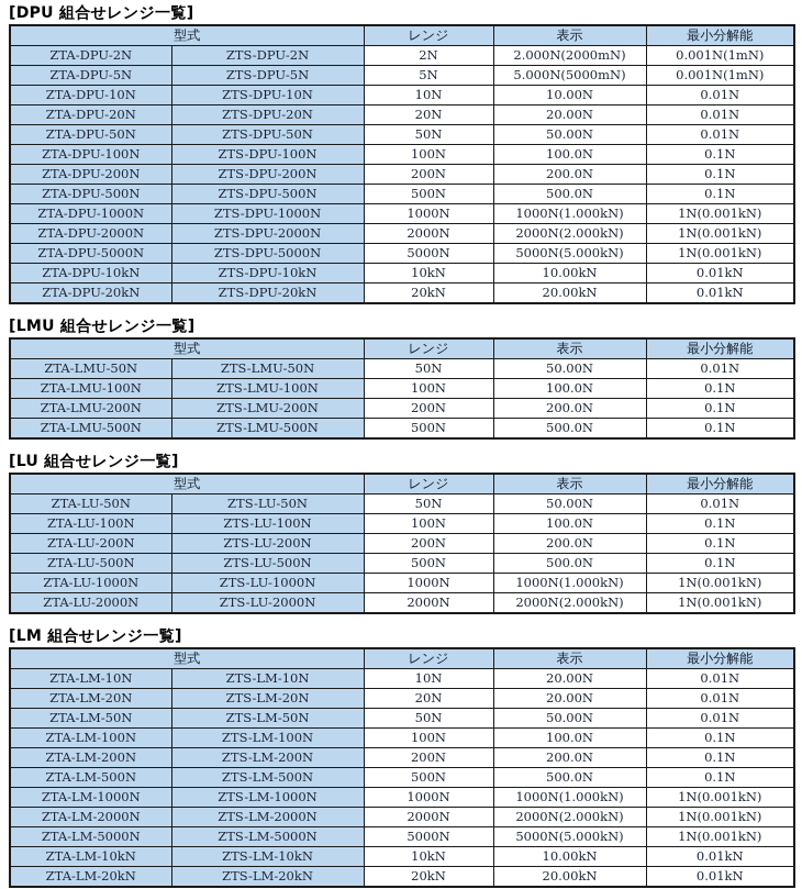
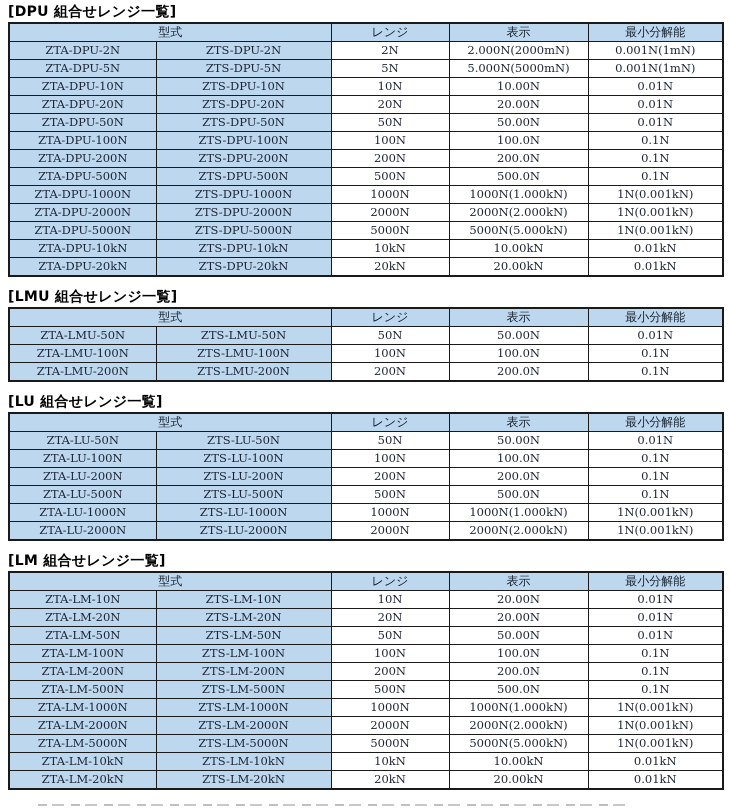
  [DPU 組合せレンジ一覧]
  型式	レンジ	表示	最小分解能
  ZTA-DPU-2N	ZTS-DPU-2N	2N	2.000N(2000mN)	0.001N(1mN)
  ZTA-DPU-5N	ZTS-DPU-5N	5N	5.000N(5000mN)	0.001N(1mN)
  ZTA-DPU-10N	ZTS-DPU-10N	10N	10.00N	0.01N
  ZTA-DPU-20N	ZTS-DPU-20N	20N	20.00N	0.01N
  ZTA-DPU-50N	ZTS-DPU-50N	50N	50.00N	0.01N
  ZTA-DPU-100N	ZTS-DPU-100N	100N	100.0N	0.1N
  ZTA-DPU-200N	ZTS-DPU-200N	200N	200.0N	0.1N
  ZTA-DPU-500N	ZTS-DPU-500N	500N	500.0N	0.1N
  ZTA-DPU-1000N	ZTS-DPU-1000N	1000N	1000N(1.000kN)	1N(0.001kN)
  ZTA-DPU-2000N	ZTS-DPU-2000N	2000N	2000N(2.000kN)	1N(0.001kN)
  ZTA-DPU-5000N	ZTS-DPU-5000N	5000N	5000N(5.000kN)	1N(0.001kN)
  ZTA-DPU-10kN	ZTS-DPU-10kN	10kN	10.00kN	0.01kN
  ZTA-DPU-20kN	ZTS-DPU-20kN	20kN	20.00kN	0.01kN
  [LMU 組合せレンジ一覧]
  型式	レンジ	表示	最小分解能
  ZTA-LMU-50N	ZTS-LMU-50N	50N	50.00N	0.01N
  ZTA-LMU-100N	ZTS-LMU-100N	100N	100.0N	0.1N
  ZTA-LMU-200N	ZTS-LMU-200N	200N	200.0N	0.1N
- ZTA-LMU-500N	ZTS-LMU-500N	500N	500.0N	0.1N
  [LU 組合せレンジ一覧]
  型式	レンジ	表示	最小分解能
  ZTA-LU-50N	ZTS-LU-50N	50N	50.00N	0.01N
  ZTA-LU-100N	ZTS-LU-100N	100N	100.0N	0.1N
  ZTA-LU-200N	ZTS-LU-200N	200N	200.0N	0.1N
  ZTA-LU-500N	ZTS-LU-500N	500N	500.0N	0.1N
  ZTA-LU-1000N	ZTS-LU-1000N	1000N	1000N(1.000kN)	1N(0.001kN)
  ZTA-LU-2000N	ZTS-LU-2000N	2000N	2000N(2.000kN)	1N(0.001kN)
  [LM 組合せレンジ一覧]
  型式	レンジ	表示	最小分解能
  ZTA-LM-10N	ZTS-LM-10N	10N	20.00N	0.01N
  ZTA-LM-20N	ZTS-LM-20N	20N	20.00N	0.01N
  ZTA-LM-50N	ZTS-LM-50N	50N	50.00N	0.01N
  ZTA-LM-100N	ZTS-LM-100N	100N	100.0N	0.1N
  ZTA-LM-200N	ZTS-LM-200N	200N	200.0N	0.1N
  ZTA-LM-500N	ZTS-LM-500N	500N	500.0N	0.1N
  ZTA-LM-1000N	ZTS-LM-1000N	1000N	1000N(1.000kN)	1N(0.001kN)
  ZTA-LM-2000N	ZTS-LM-2000N	2000N	2000N(2.000kN)	1N(0.001kN)
  ZTA-LM-5000N	ZTS-LM-5000N	5000N	5000N(5.000kN)	1N(0.001kN)
  ZTA-LM-10kN	ZTS-LM-10kN	10kN	10.00kN	0.01kN
  ZTA-LM-20kN	ZTS-LM-20kN	20kN	20.00kN	0.01kN
